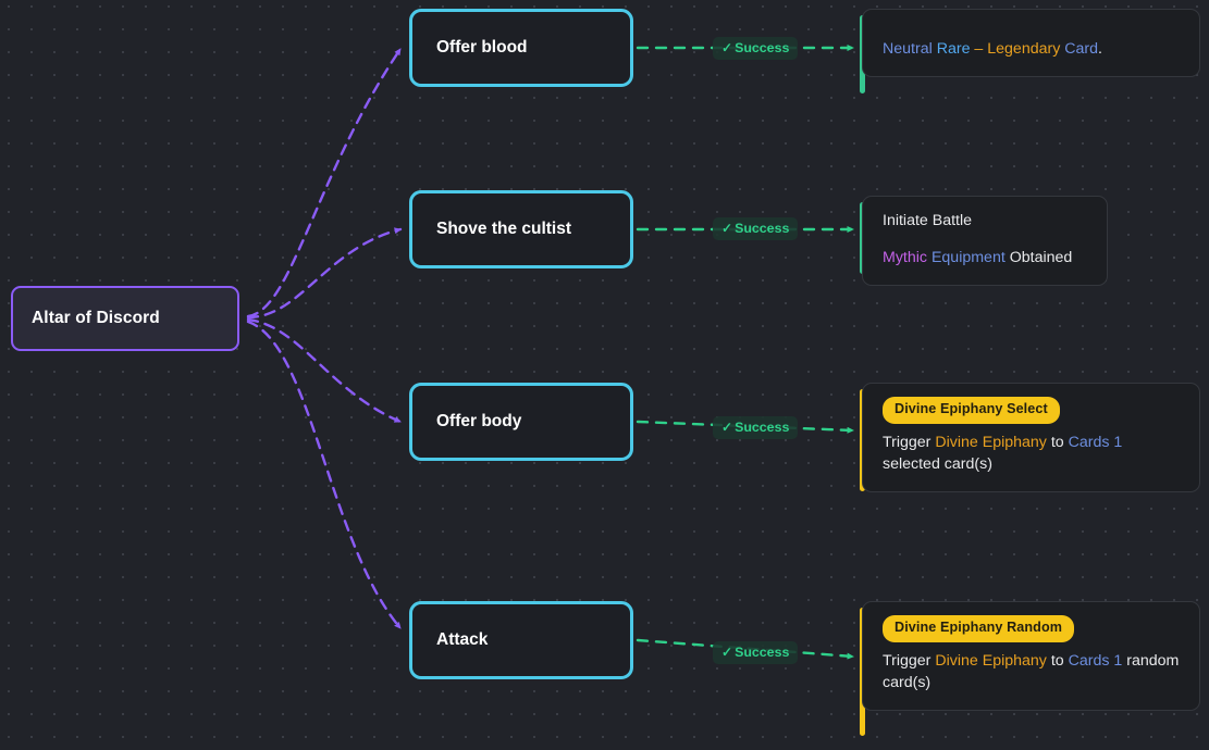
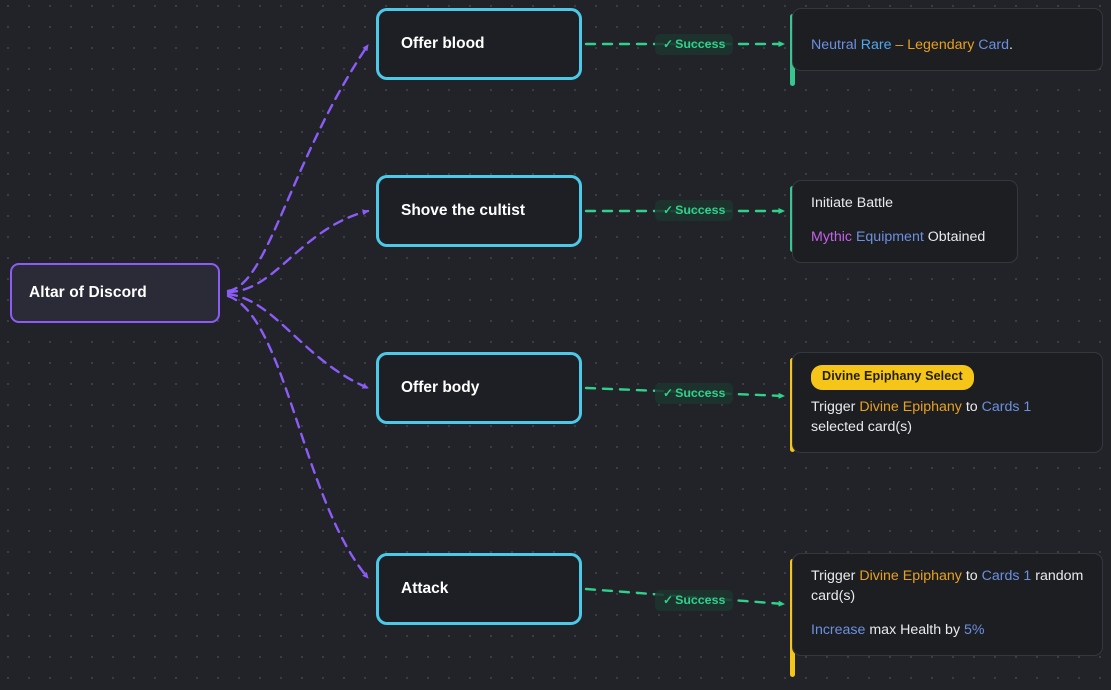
  Altar of Discord
  Offer blood
  Shove the cultist
  Offer body
  Attack
  ✓
  Success
  ✓
  Success
  ✓
  Success
  ✓
  Success
  Neutral Rare – Legendary Card.
  Initiate Battle
  Mythic Equipment Obtained
  Divine Epiphany Select
  Trigger Divine Epiphany to Cards 1 selected card(s)
- Divine Epiphany Random
  Trigger Divine Epiphany to Cards 1 random card(s)
+ Increase max Health by 5%
